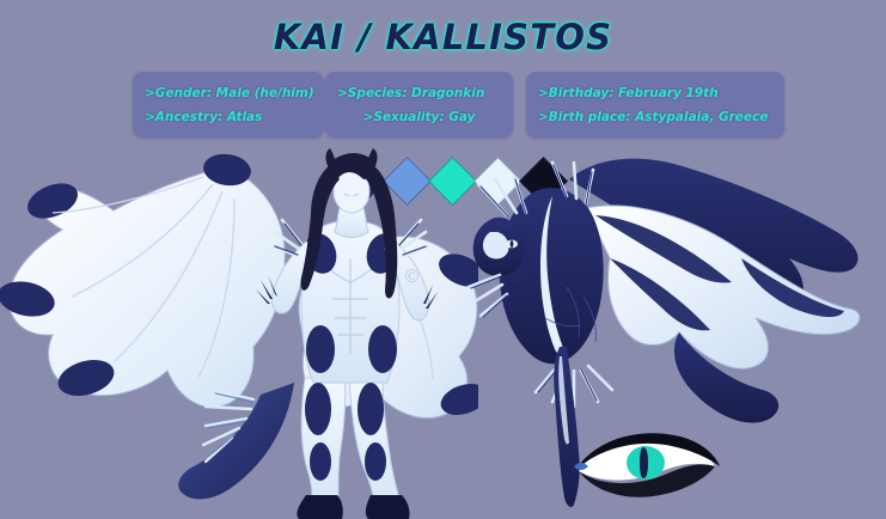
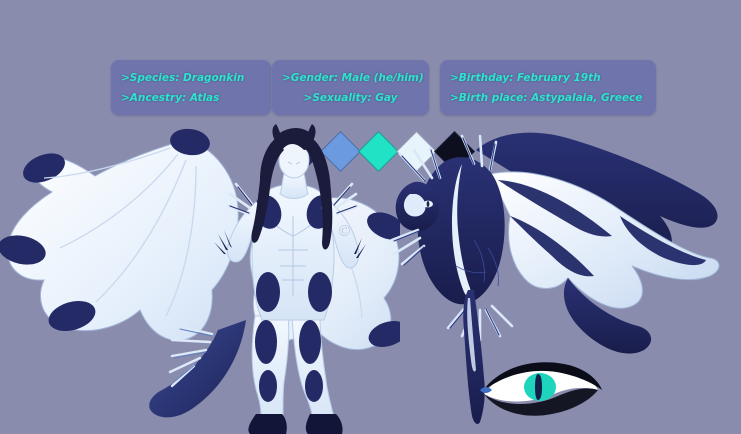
- KAI / KALLISTOS
- >Gender: Male (he/him)
+ >Species: Dragonkin
  >Ancestry: Atlas
- >Species: Dragonkin
+ >Gender: Male (he/him)
  >Sexuality: Gay
  >Birthday: February 19th
  >Birth place: Astypalaia, Greece
  ©
